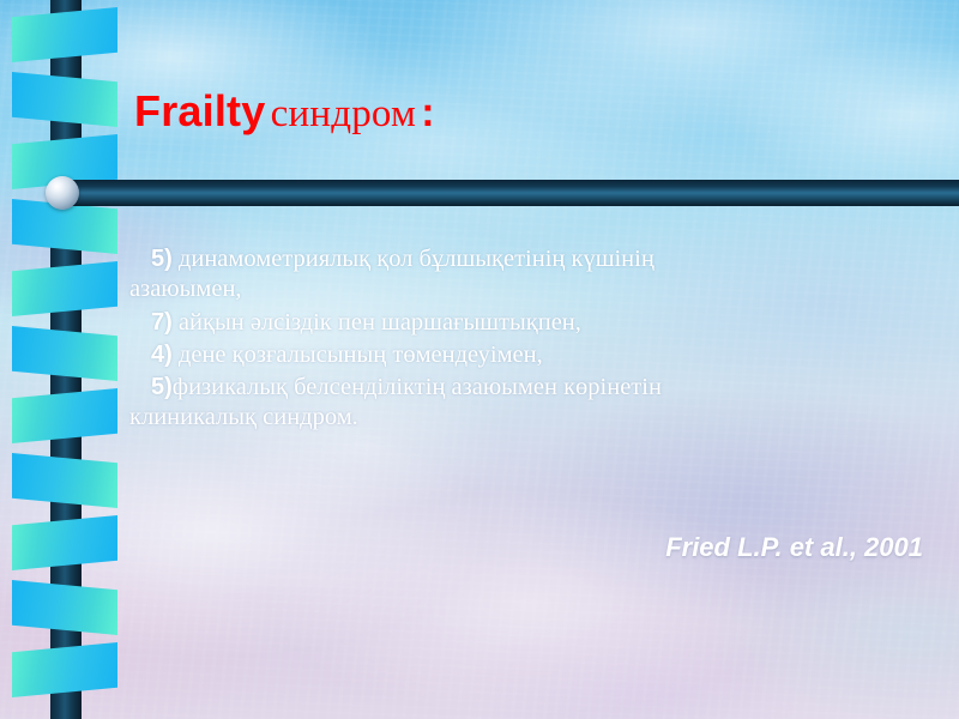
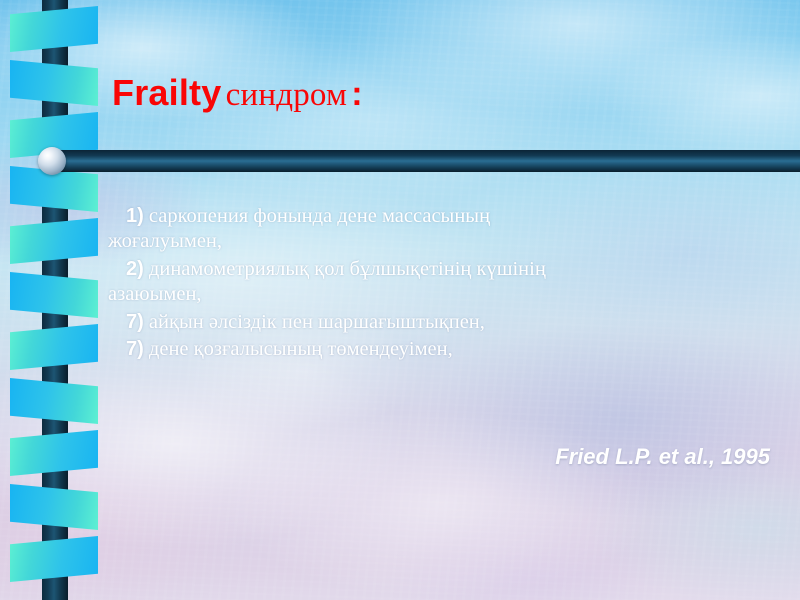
  Frailty синдром :
+ 1) саркопения фонында дене массасының
+ жоғалуымен,
- 5) динамометриялық қол бұлшықетінің күшінің
+ 2) динамометриялық қол бұлшықетінің күшінің
  азаюымен,
  7) айқын әлсіздік пен шаршағыштықпен,
- 4) дене қозғалысының төмендеуімен,
+ 7) дене қозғалысының төмендеуімен,
- 5)физикалық белсенділіктің азаюымен көрінетін
- клиникалық синдром.
- Fried L.P. et al., 2001
+ Fried L.P. et al., 1995
